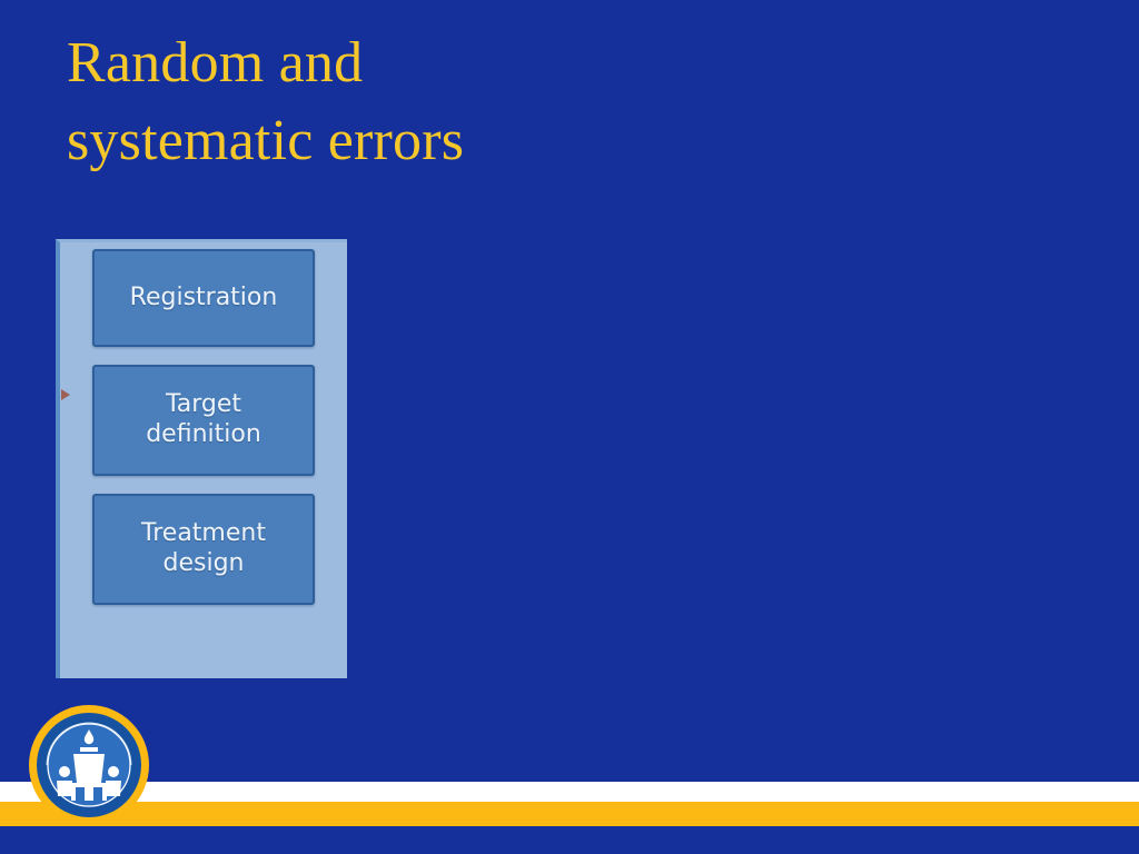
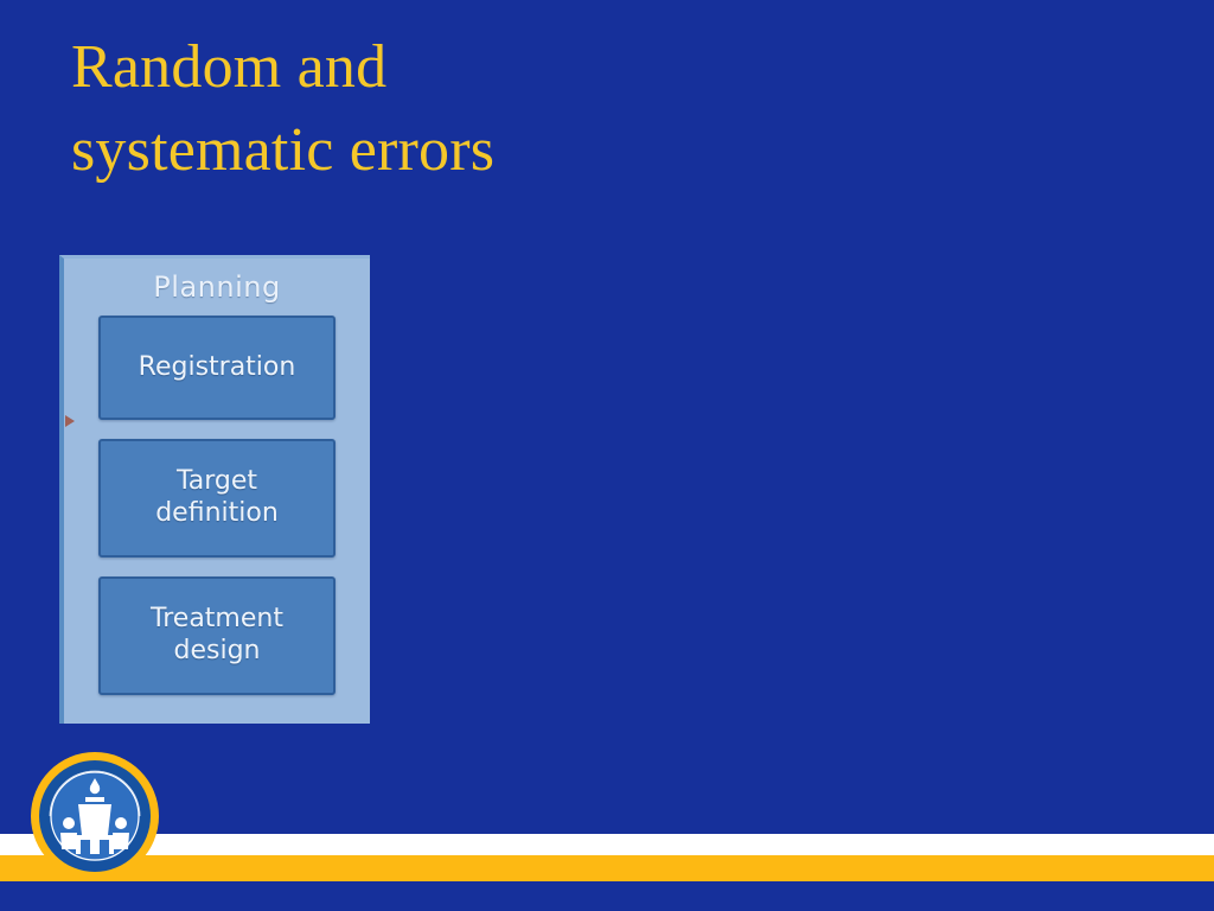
  Random and
  systematic errors
+ Planning
  Registration
  Target
  definition
  Treatment
  design
